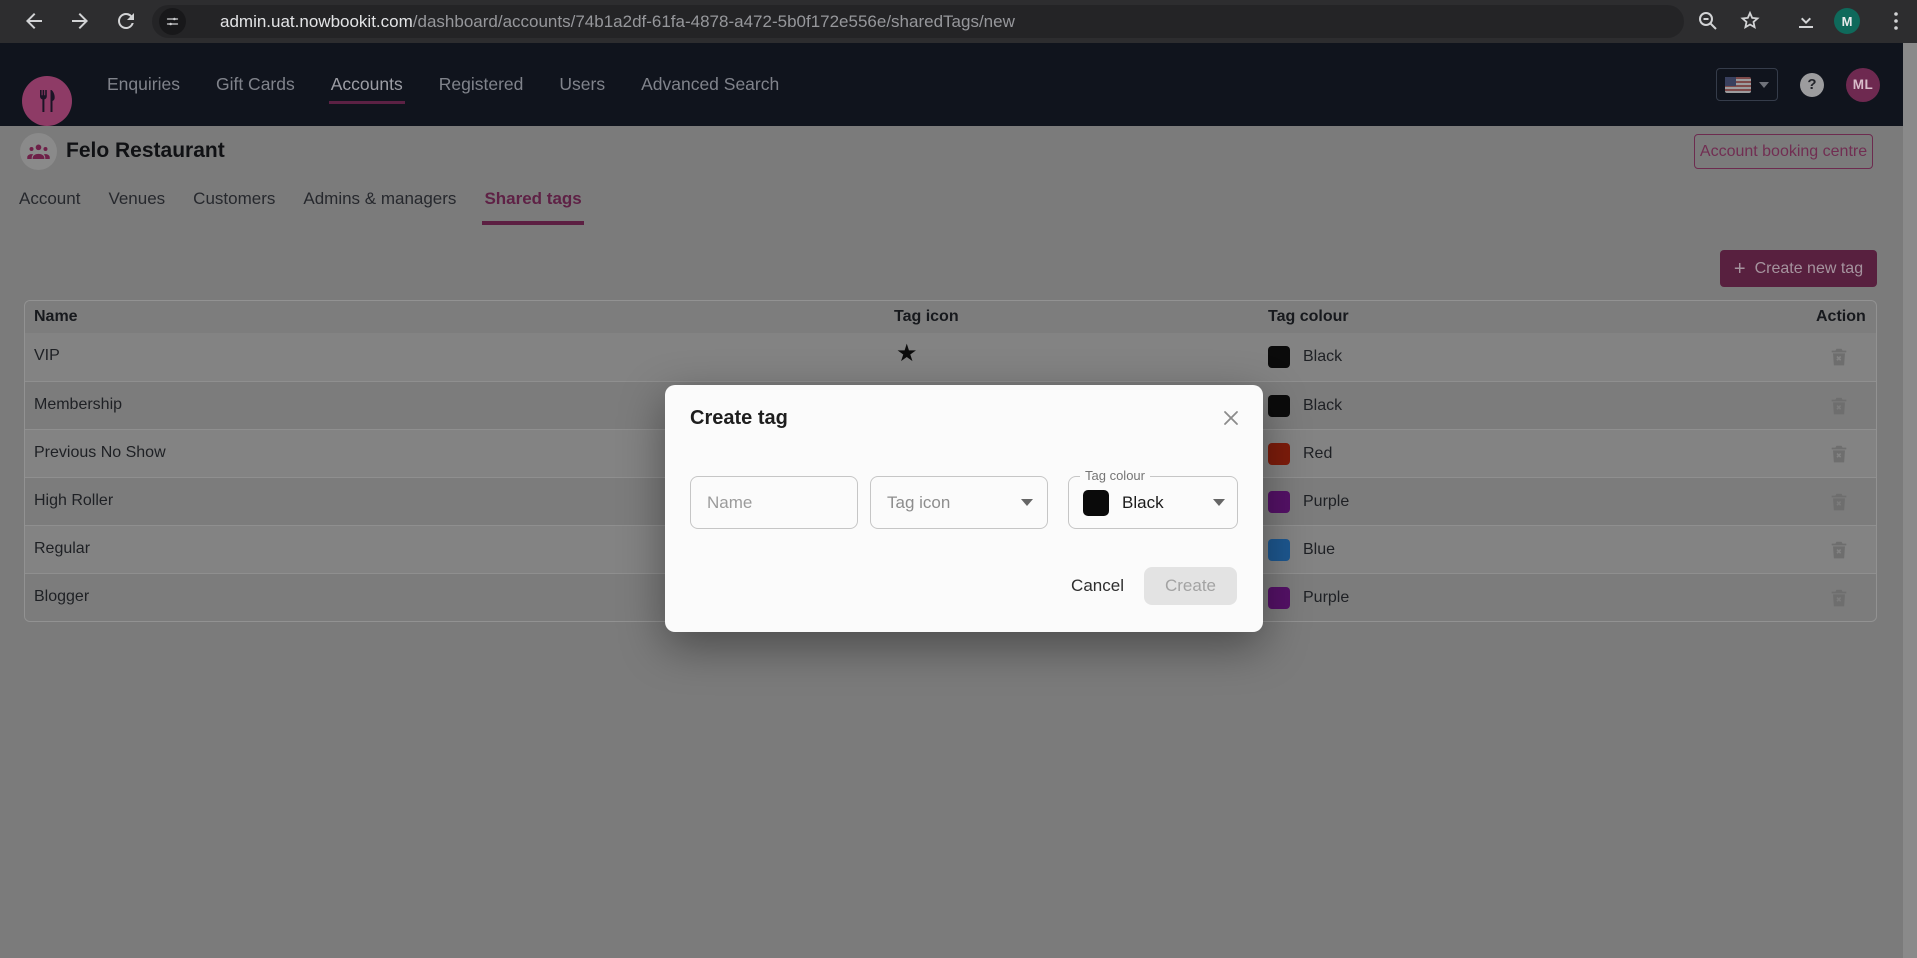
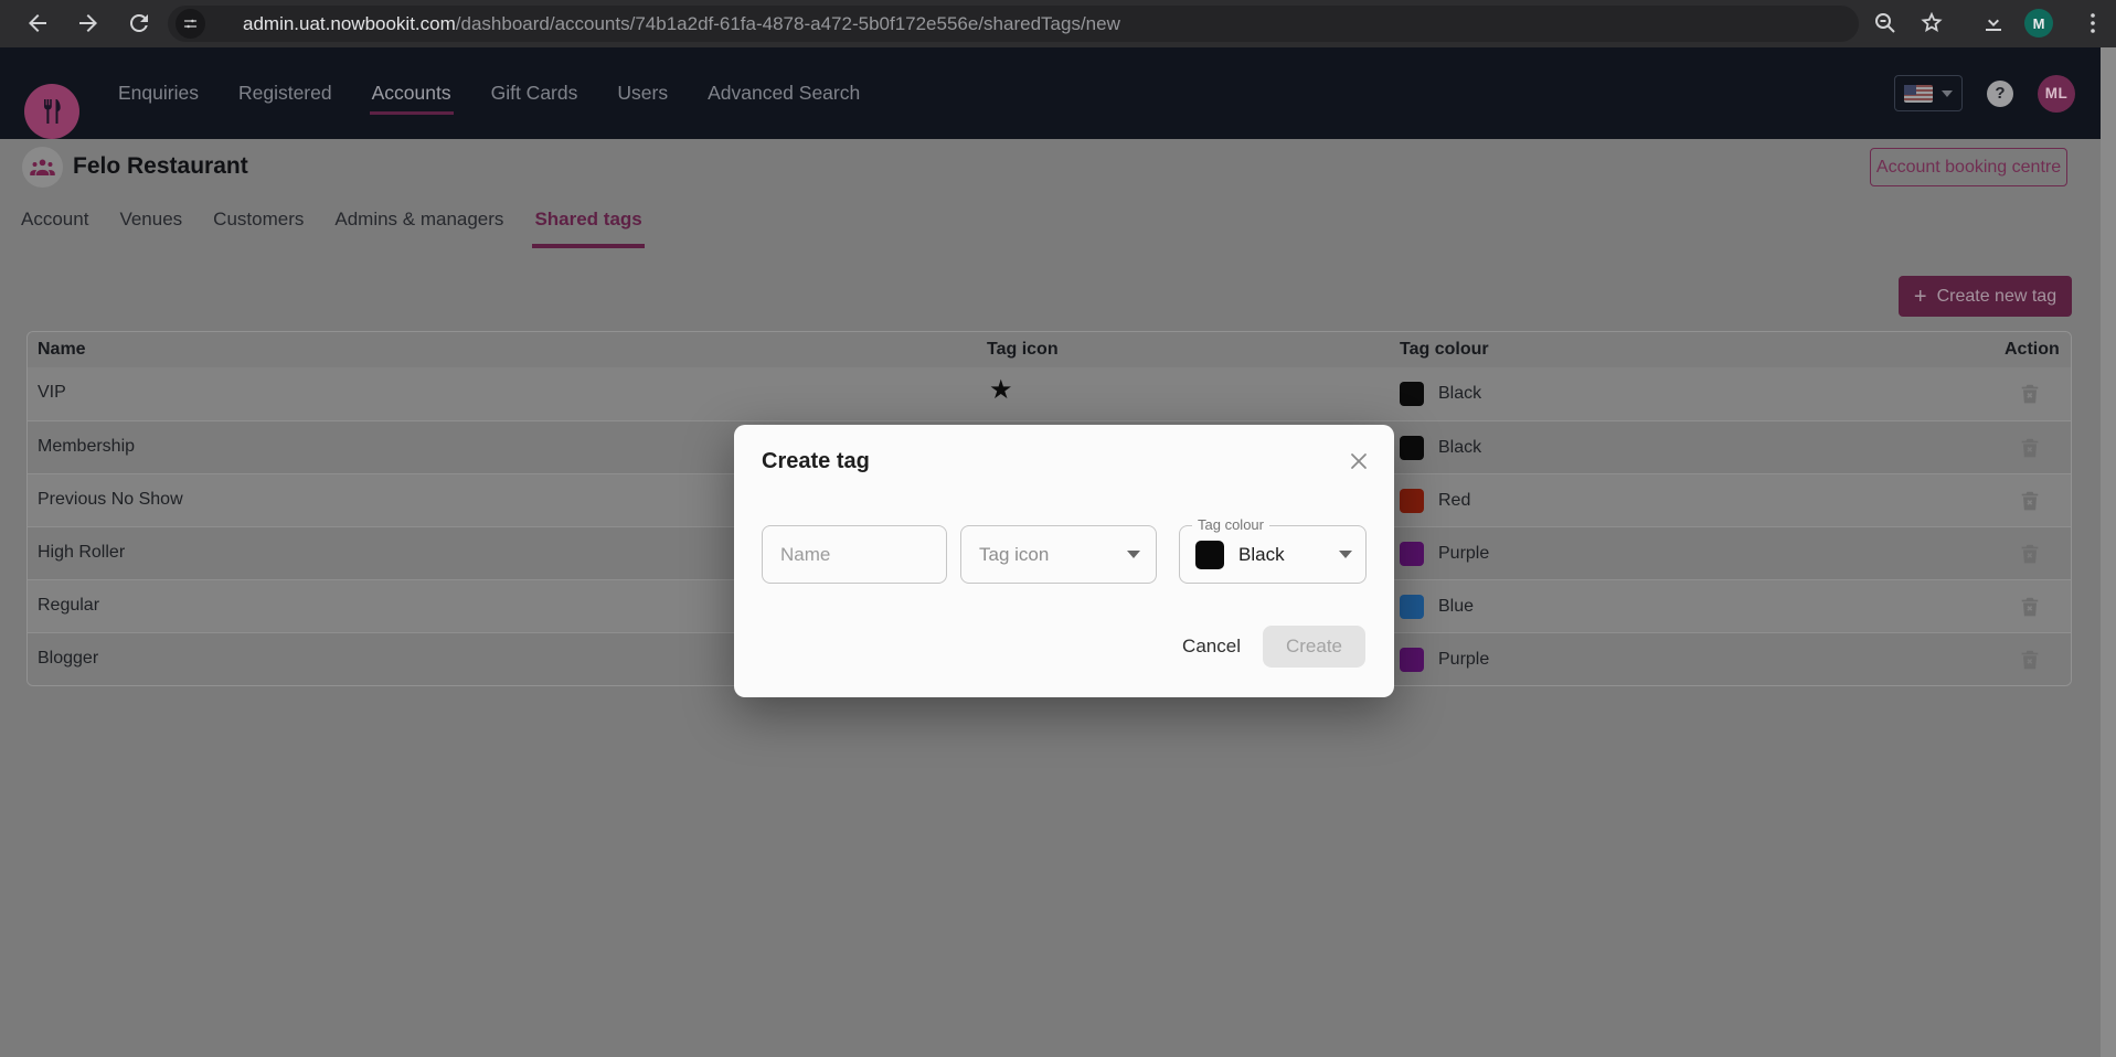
  admin.uat.nowbookit.com
  /dashboard/accounts/74b1a2df-61fa-4878-a472-5b0f172e556e/sharedTags/new
  M
  Enquiries
- Gift Cards
+ Registered
  Accounts
- Registered
+ Gift Cards
  Users
  Advanced Search
  ?
  ML
  Felo Restaurant
  Account booking centre
  Account
  Venues
  Customers
  Admins & managers
  Shared tags
  +
  Create new tag
  Name
  Tag icon
  Tag colour
  Action
  VIP
  ★
  Black
  Membership
  Black
  Previous No Show
  Red
  High Roller
  Purple
  Regular
  Blue
  Blogger
  Purple
  Create tag
  Name
  Tag icon
  Tag colour
  Black
  Cancel
  Create
